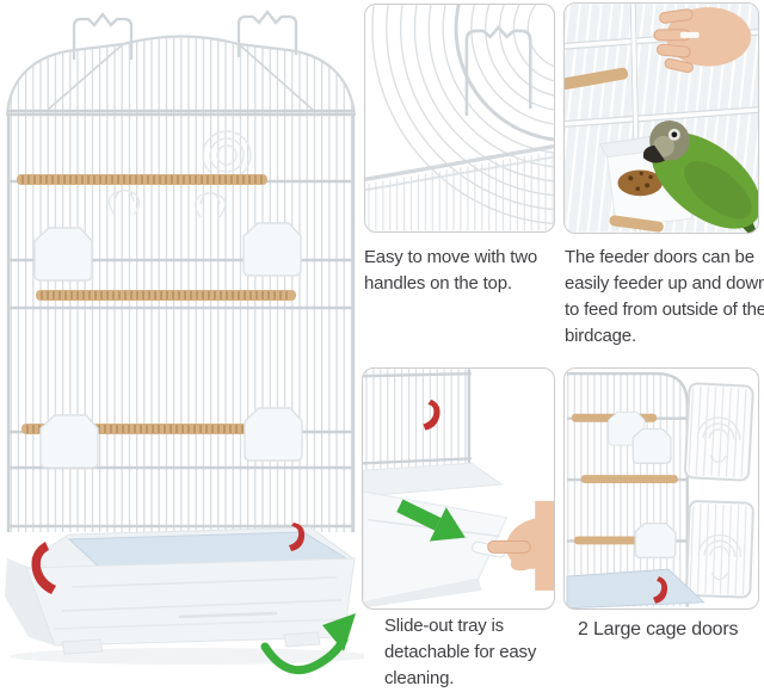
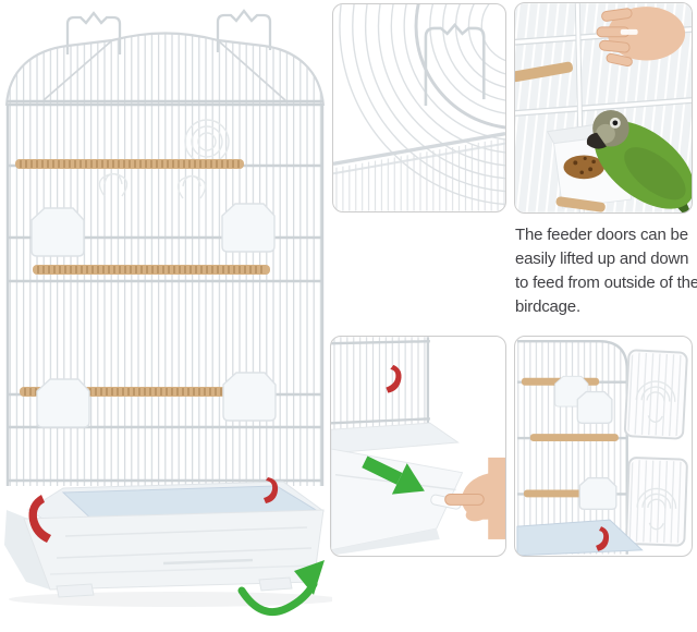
- Easy to move with two handles on the top.
- The feeder doors can be easily feeder up and down to feed from outside of the birdcage.
+ The feeder doors can be easily lifted up and down to feed from outside of the birdcage.
- Slide-out tray is detachable for easy cleaning.
- 2 Large cage doors
